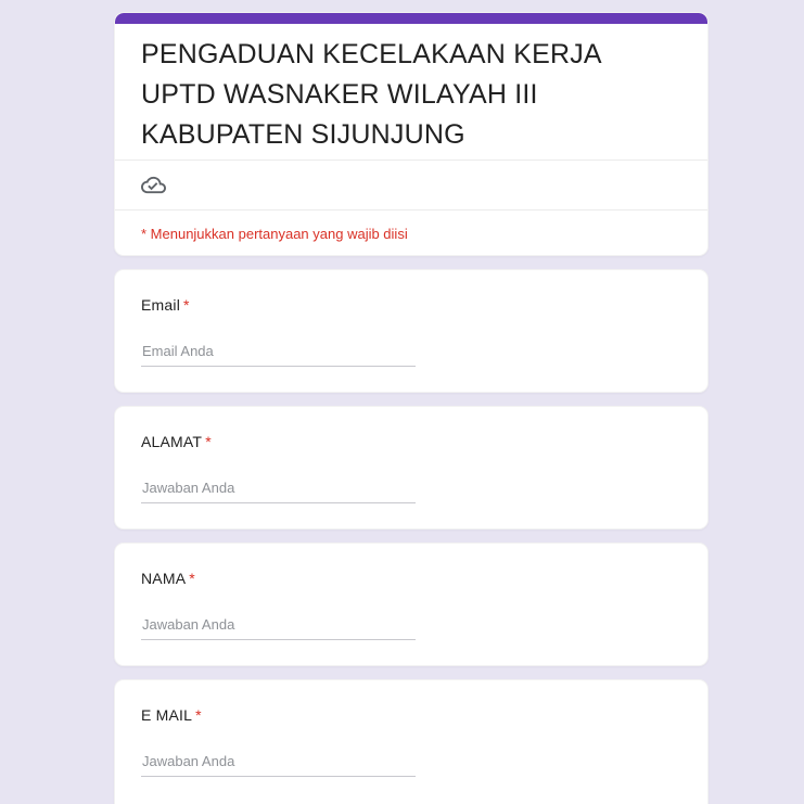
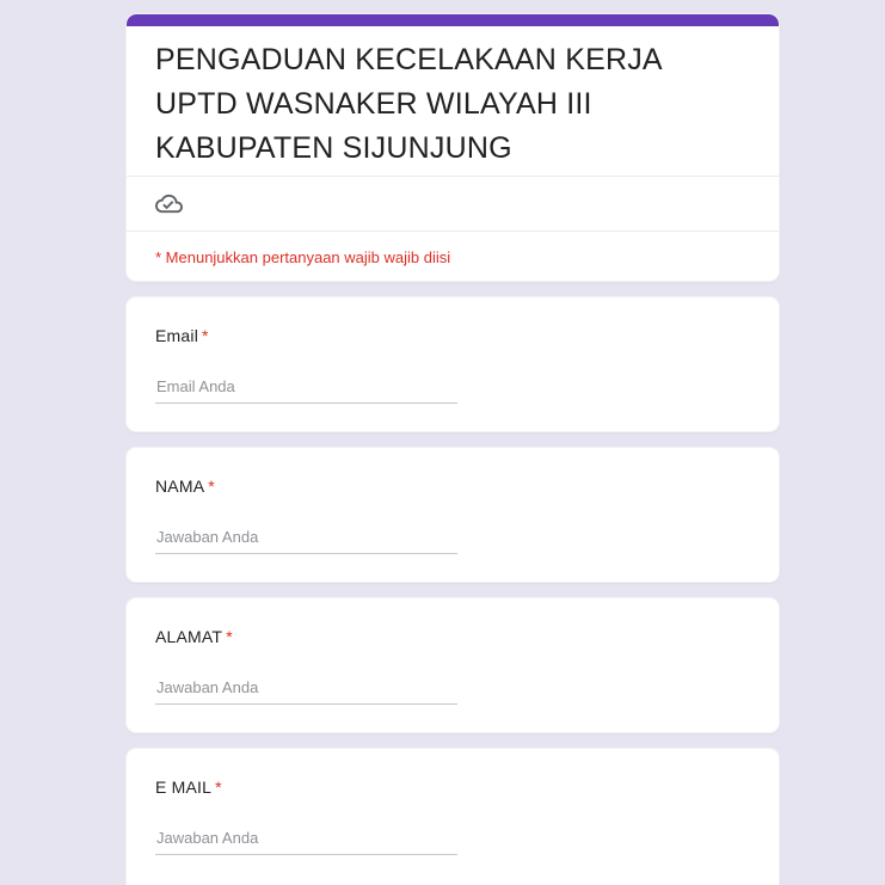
  PENGADUAN KECELAKAAN KERJA UPTD WASNAKER WILAYAH III KABUPATEN SIJUNJUNG
- * Menunjukkan pertanyaan yang wajib diisi
+ * Menunjukkan pertanyaan wajib wajib diisi
  Email *
  Email Anda
- ALAMAT *
+ NAMA *
  Jawaban Anda
- NAMA *
+ ALAMAT *
  Jawaban Anda
  E MAIL *
  Jawaban Anda
